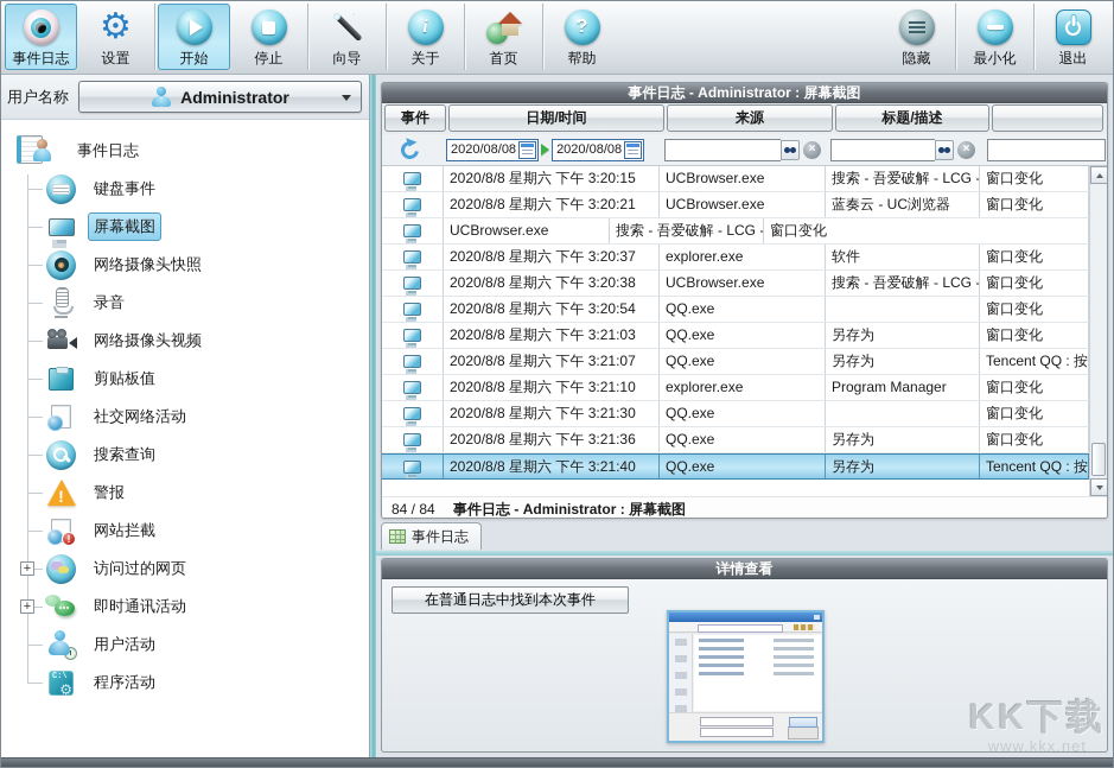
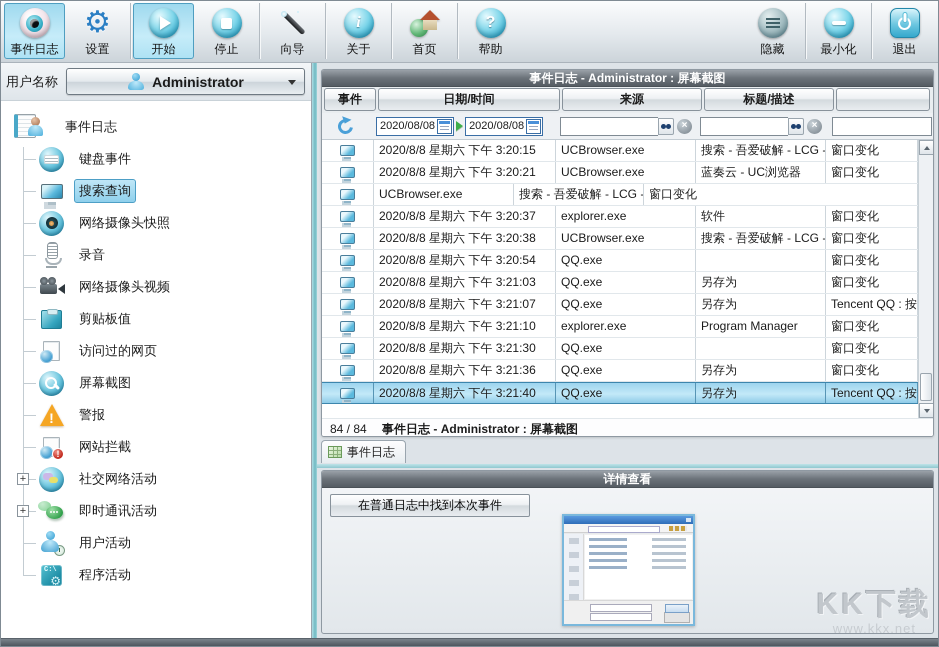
  事件日志
  ⚙
  设置
  开始
  停止
  向导
  i
  关于
  首页
  ?
  帮助
  隐藏
  最小化
  退出
  用户名称
  Administrator
  事件日志
  键盘事件
- 屏幕截图
+ 搜索查询
  网络摄像头快照
  录音
  网络摄像头视频
  剪贴板值
- 社交网络活动
+ 访问过的网页
- 搜索查询
+ 屏幕截图
  警报
  !
  网站拦截
  +
- 访问过的网页
+ 社交网络活动
  +
  即时通讯活动
  用户活动
  C:\
  ⚙
  程序活动
  事件日志 - Administrator : 屏幕截图
  事件
  日期/时间
  来源
  标题/描述
  2020/08/08
  2020/08/08
  ×
  ×
  2020/8/8 星期六 下午 3:20:15
  UCBrowser.exe
  搜索 - 吾爱破解 - LCG -
  窗口变化
  2020/8/8 星期六 下午 3:20:21
  UCBrowser.exe
  蓝奏云 - UC浏览器
  窗口变化
  UCBrowser.exe
  搜索 - 吾爱破解 - LCG -
  窗口变化
  2020/8/8 星期六 下午 3:20:37
  explorer.exe
  软件
  窗口变化
  2020/8/8 星期六 下午 3:20:38
  UCBrowser.exe
  搜索 - 吾爱破解 - LCG -
  窗口变化
  2020/8/8 星期六 下午 3:20:54
  QQ.exe
  窗口变化
  2020/8/8 星期六 下午 3:21:03
  QQ.exe
  另存为
  窗口变化
  2020/8/8 星期六 下午 3:21:07
  QQ.exe
  另存为
  Tencent QQ : 按
  2020/8/8 星期六 下午 3:21:10
  explorer.exe
  Program Manager
  窗口变化
  2020/8/8 星期六 下午 3:21:30
  QQ.exe
  窗口变化
  2020/8/8 星期六 下午 3:21:36
  QQ.exe
  另存为
  窗口变化
  2020/8/8 星期六 下午 3:21:40
  QQ.exe
  另存为
  Tencent QQ : 按
  84 / 84 事件日志 - Administrator : 屏幕截图
  事件日志
  详情查看
  在普通日志中找到本次事件
  KK下载
  www.kkx.net
